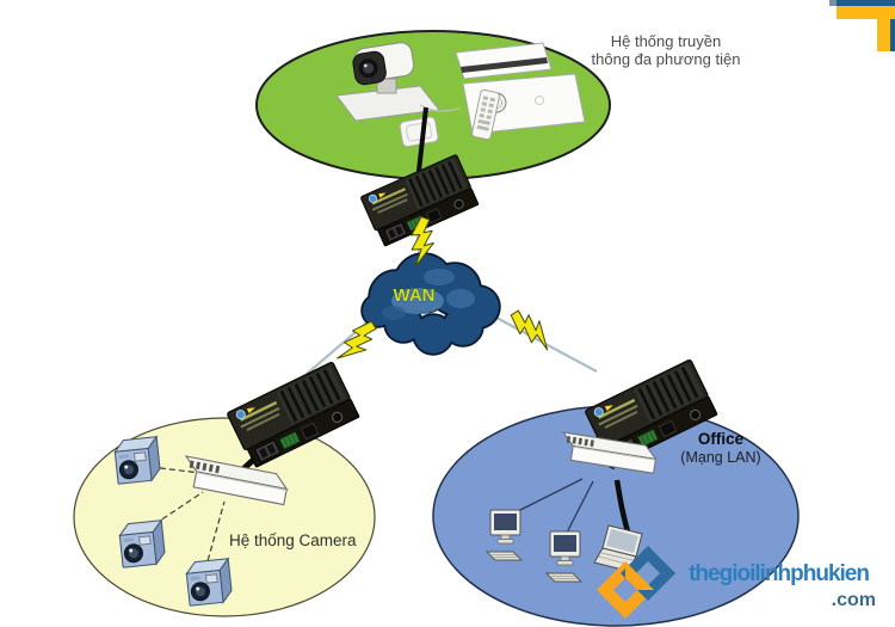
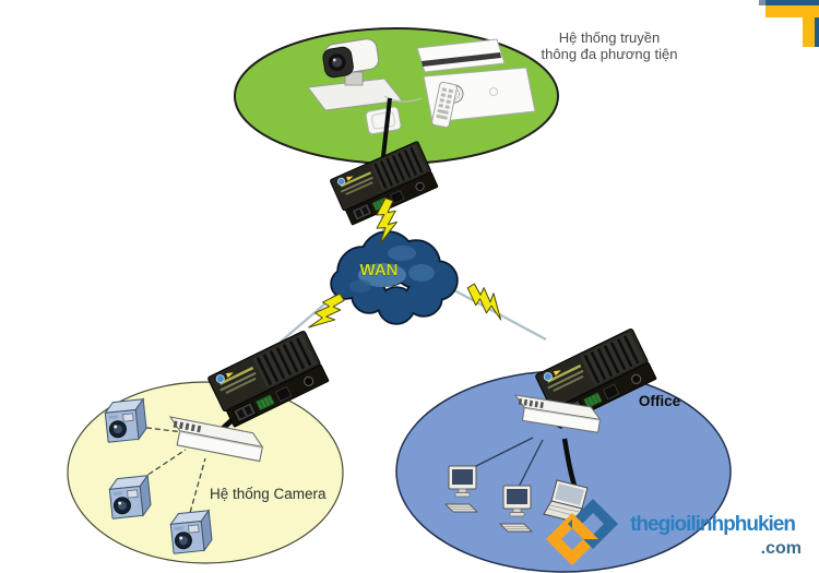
  WAN
  Hệ thống truyền
  thông đa phương tiện
  Hệ thống Camera
  Office
- (Mạng LAN)
  thegioilinhphukien
  .com
